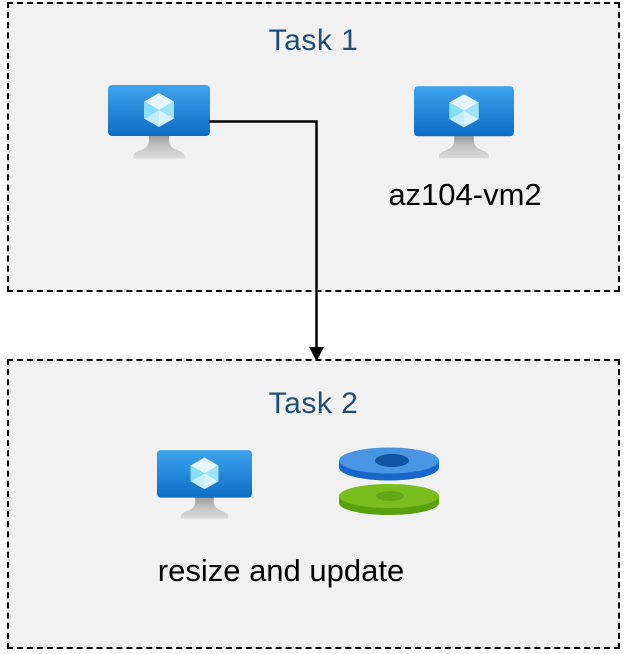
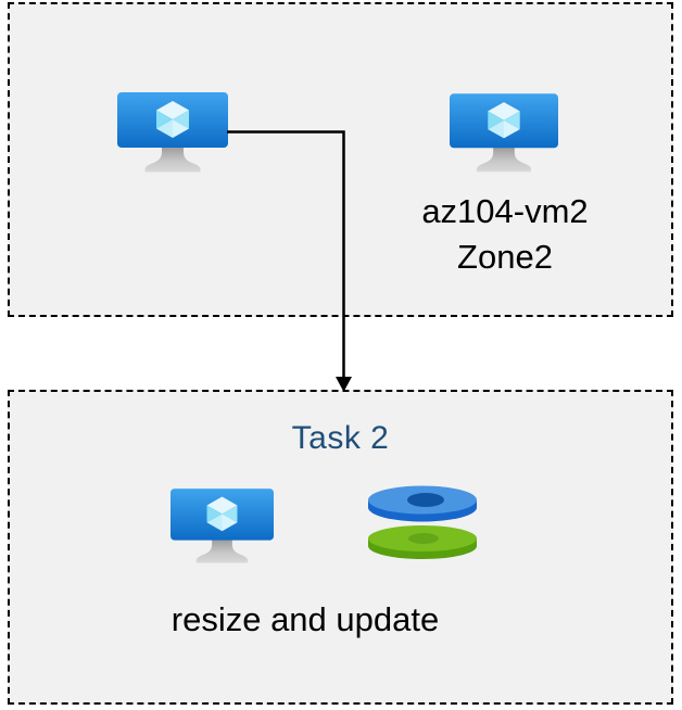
- Task 1
  az104-vm2
+ Zone2
  Task 2
  resize and update
